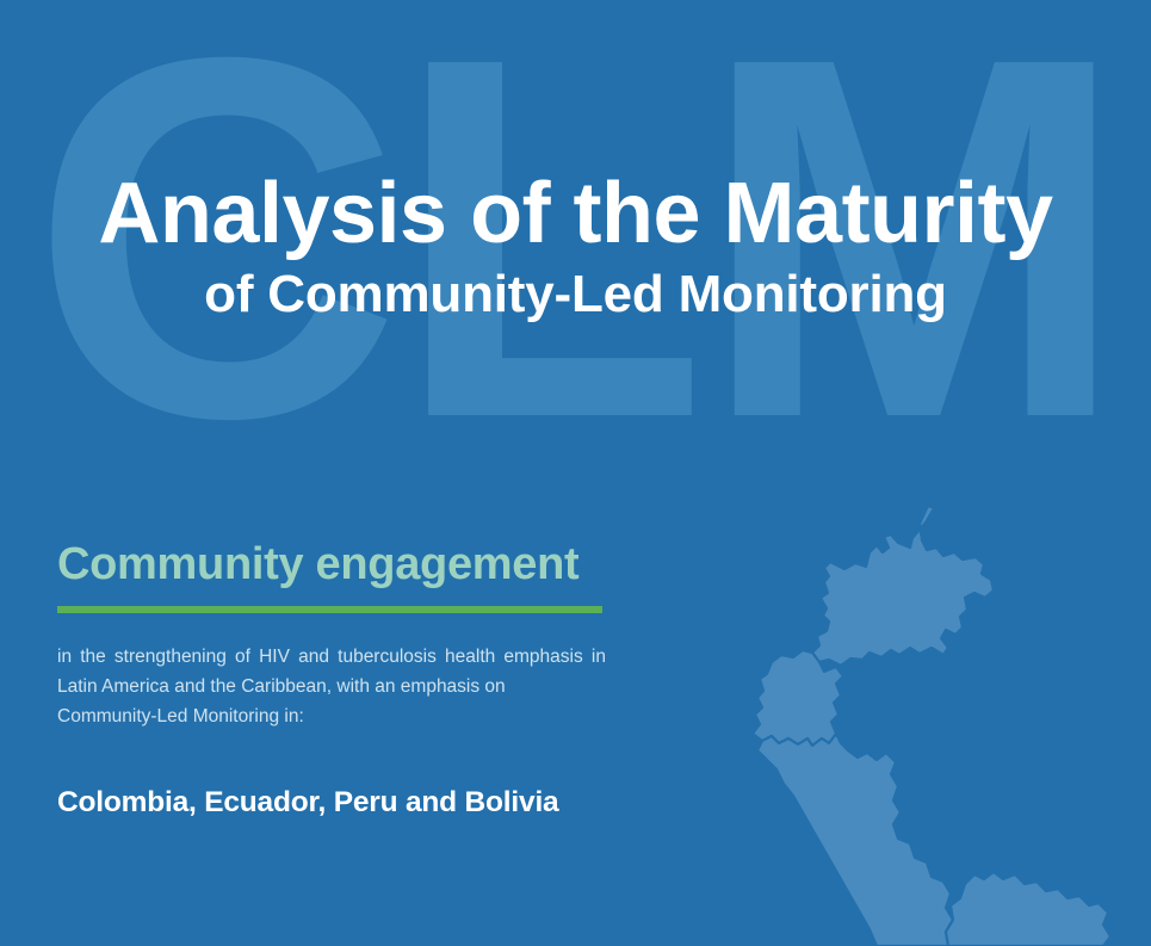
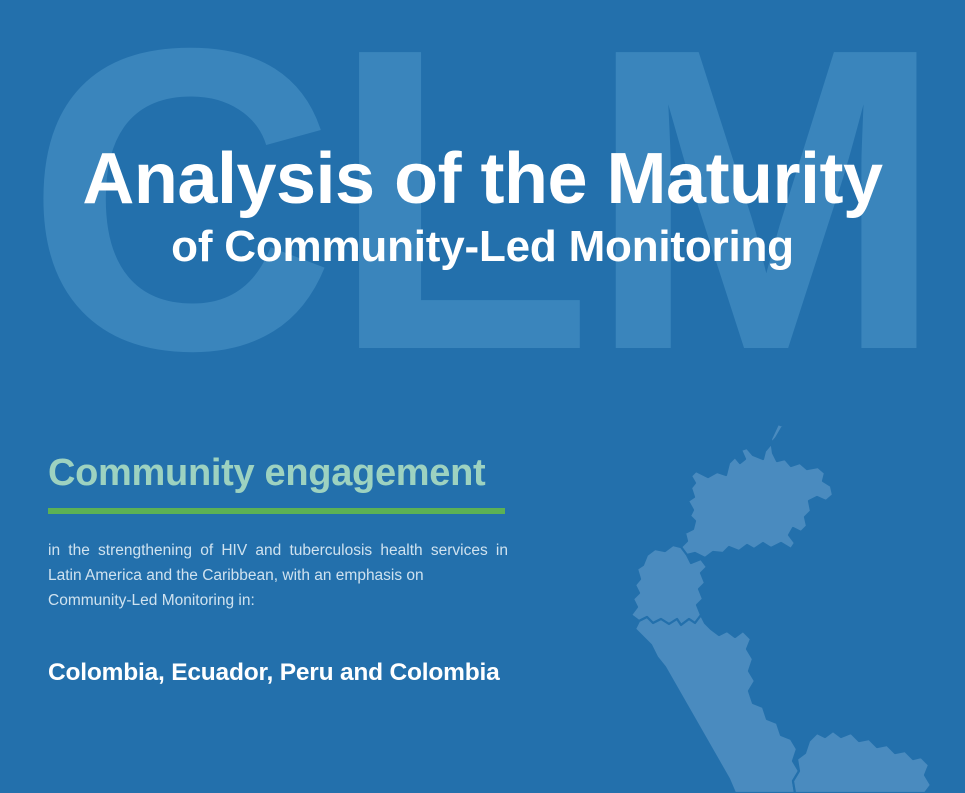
  CLM
  Analysis of the Maturity
  of Community-Led Monitoring
  Community engagement
- in the strengthening of HIV and tuberculosis health emphasis in Latin America and the Caribbean, with an emphasis on
+ in the strengthening of HIV and tuberculosis health services in Latin America and the Caribbean, with an emphasis on
  Community-Led Monitoring in:
- Colombia, Ecuador, Peru and Bolivia
+ Colombia, Ecuador, Peru and Colombia
